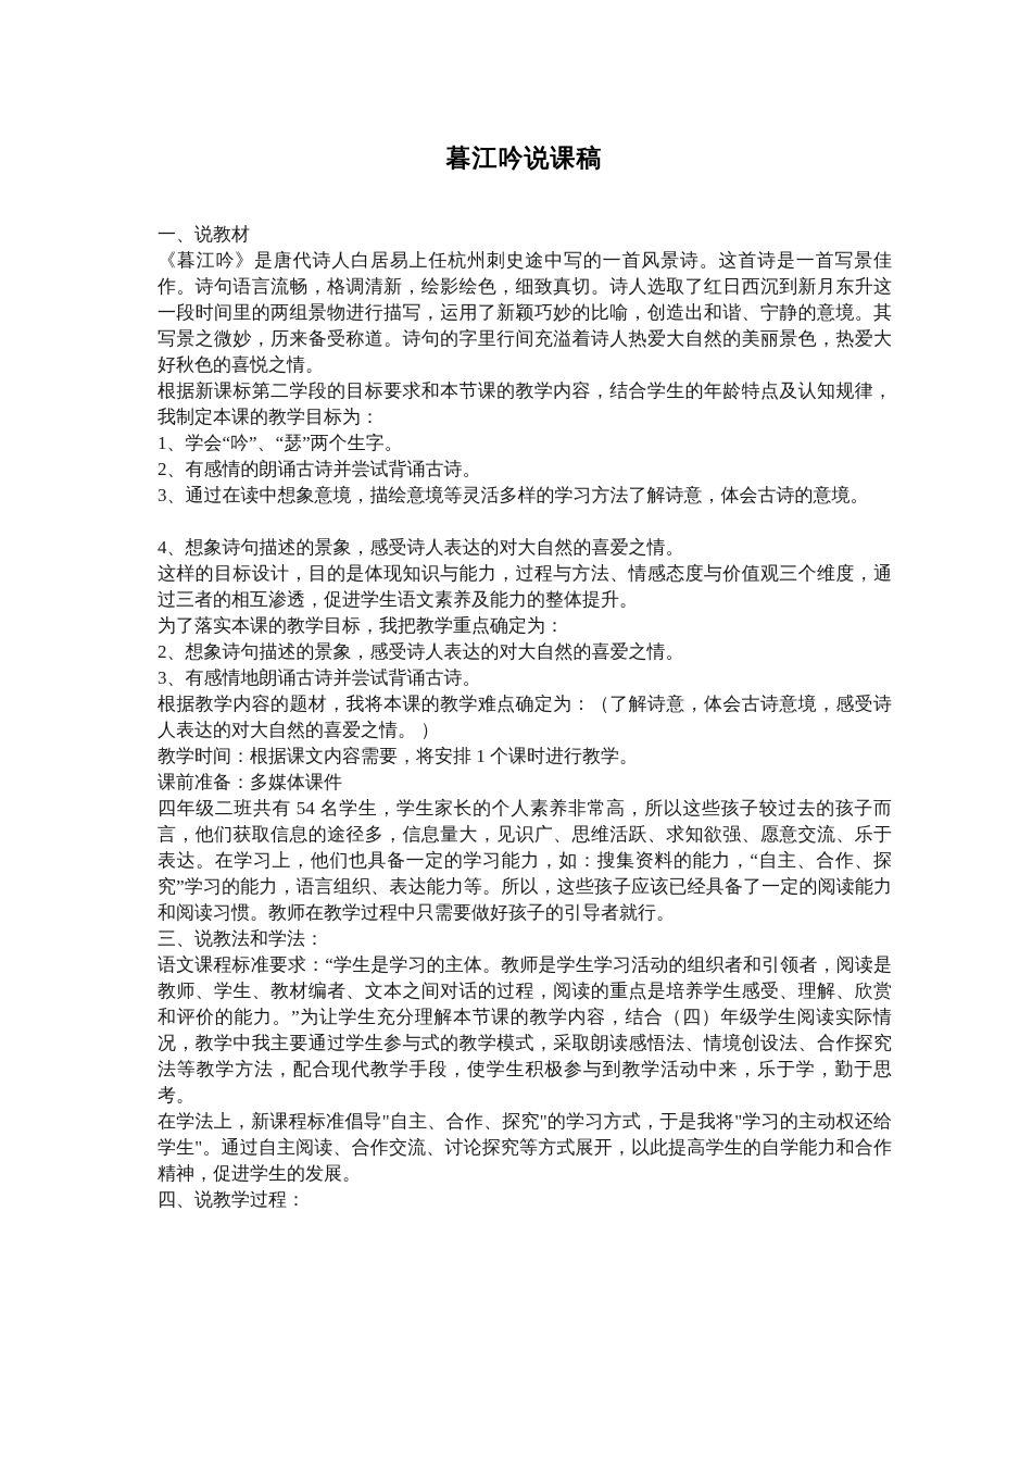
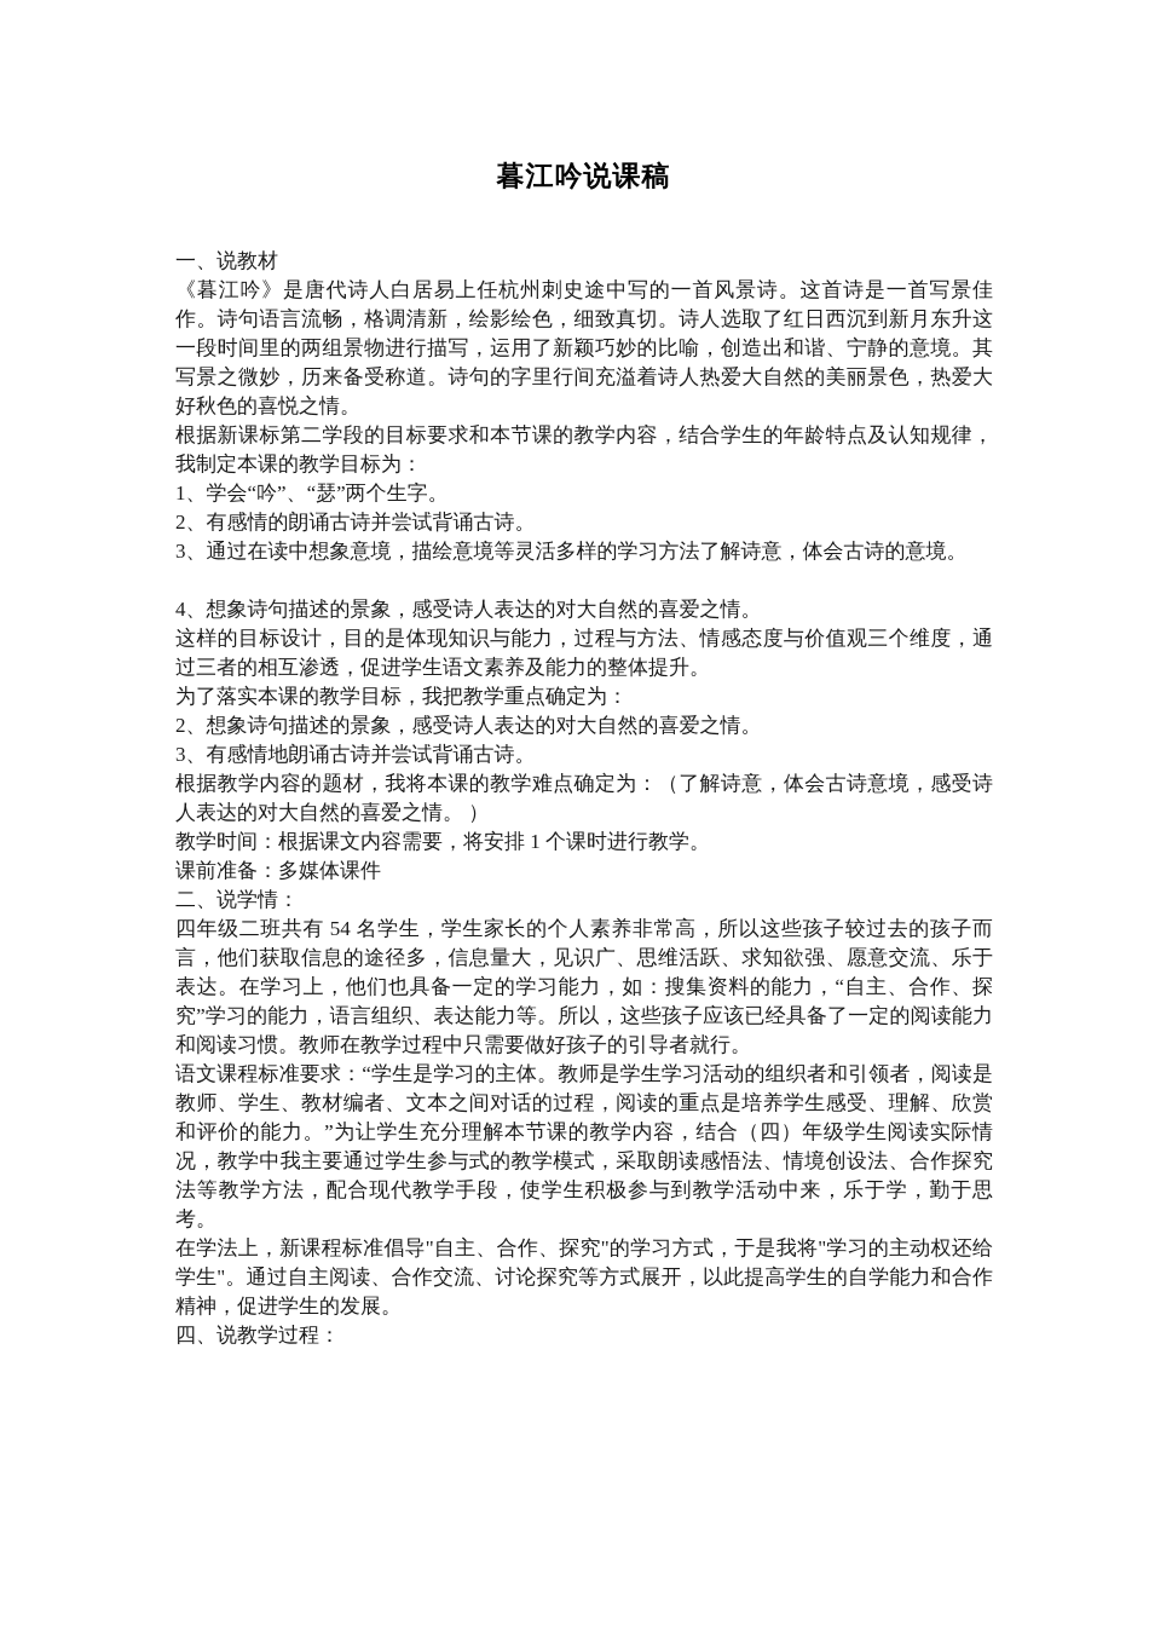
  暮江吟说课稿
  一、说教材
  《暮江吟》是唐代诗人白居易上任杭州刺史途中写的一首风景诗。这首诗是一首写景佳作。诗句语言流畅，格调清新，绘影绘色，细致真切。诗人选取了红日西沉到新月东升这一段时间里的两组景物进行描写，运用了新颖巧妙的比喻，创造出和谐、宁静的意境。其写景之微妙，历来备受称道。诗句的字里行间充溢着诗人热爱大自然的美丽景色，热爱大好秋色的喜悦之情。
  根据新课标第二学段的目标要求和本节课的教学内容，结合学生的年龄特点及认知规律，我制定本课的教学目标为：
  1、学会“吟”、“瑟”两个生字。
  2、有感情的朗诵古诗并尝试背诵古诗。
  3、通过在读中想象意境，描绘意境等灵活多样的学习方法了解诗意，体会古诗的意境。
  4、想象诗句描述的景象，感受诗人表达的对大自然的喜爱之情。
  这样的目标设计，目的是体现知识与能力，过程与方法、情感态度与价值观三个维度，通过三者的相互渗透，促进学生语文素养及能力的整体提升。
  为了落实本课的教学目标，我把教学重点确定为：
  2、想象诗句描述的景象，感受诗人表达的对大自然的喜爱之情。
  3、有感情地朗诵古诗并尝试背诵古诗。
  根据教学内容的题材，我将本课的教学难点确定为：（了解诗意，体会古诗意境，感受诗人表达的对大自然的喜爱之情。 ）
  教学时间：根据课文内容需要，将安排 1 个课时进行教学。
  课前准备：多媒体课件
+ 二、说学情：
  四年级二班共有 54 名学生，学生家长的个人素养非常高，所以这些孩子较过去的孩子而言，他们获取信息的途径多，信息量大，见识广、思维活跃、求知欲强、愿意交流、乐于表达。在学习上，他们也具备一定的学习能力，如：搜集资料的能力，“自主、合作、探究”学习的能力，语言组织、表达能力等。所以，这些孩子应该已经具备了一定的阅读能力和阅读习惯。教师在教学过程中只需要做好孩子的引导者就行。
- 三、说教法和学法：
  语文课程标准要求：“学生是学习的主体。教师是学生学习活动的组织者和引领者，阅读是教师、学生、教材编者、文本之间对话的过程，阅读的重点是培养学生感受、理解、欣赏和评价的能力。”为让学生充分理解本节课的教学内容，结合（四）年级学生阅读实际情况，教学中我主要通过学生参与式的教学模式，采取朗读感悟法、情境创设法、合作探究法等教学方法，配合现代教学手段，使学生积极参与到教学活动中来，乐于学，勤于思考。
  在学法上，新课程标准倡导"自主、合作、探究"的学习方式，于是我将"学习的主动权还给学生"。通过自主阅读、合作交流、讨论探究等方式展开，以此提高学生的自学能力和合作精神，促进学生的发展。
  四、说教学过程：
